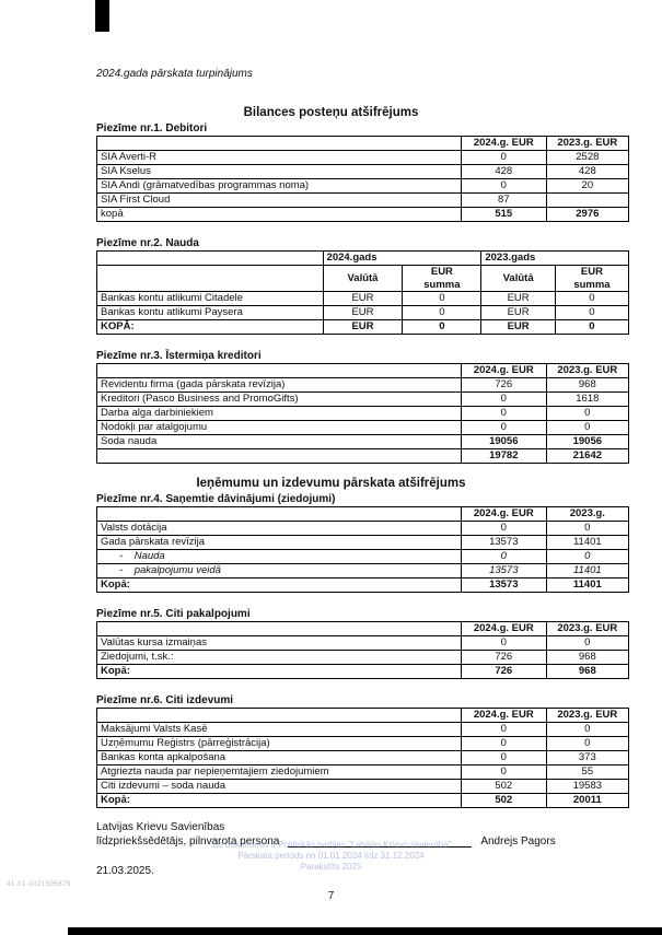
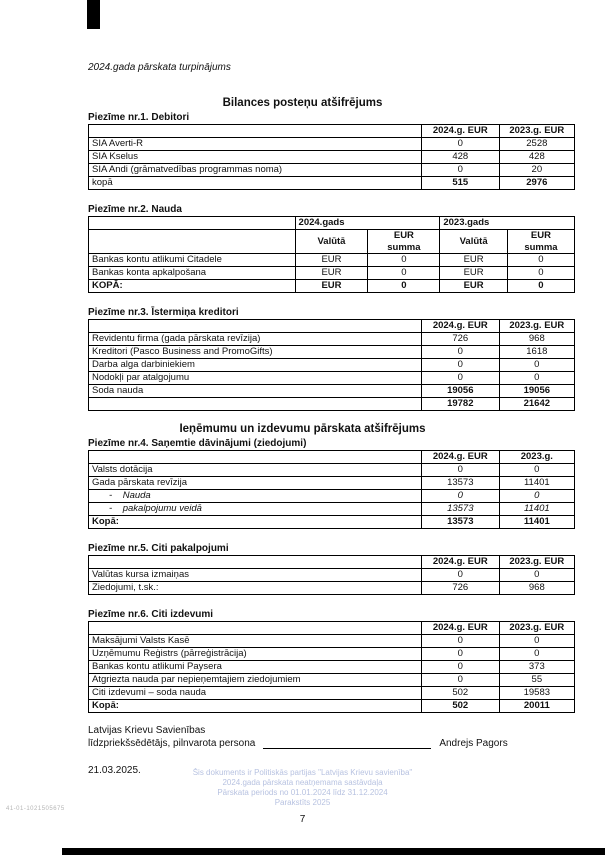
  2024.gada pārskata turpinājums
  Bilances posteņu atšifrējums
  Piezīme nr.1. Debitori
  	2024.g. EUR	2023.g. EUR
  SIA Averti-R	0	2528
  SIA Kselus	428	428
  SIA Andi (grāmatvedības programmas noma)	0	20
- SIA First Cloud	87
  kopā	515	2976
  Piezīme nr.2. Nauda
  	2024.gads	2023.gads
  	Valūtā	EUR summa	Valūtā	EUR summa
  Bankas kontu atlikumi Citadele	EUR	0	EUR	0
- Bankas kontu atlikumi Paysera	EUR	0	EUR	0
+ Bankas konta apkalpošana	EUR	0	EUR	0
  KOPĀ:	EUR	0	EUR	0
  Piezīme nr.3. Īstermiņa kreditori
  	2024.g. EUR	2023.g. EUR
  Revidentu firma (gada pārskata revīzija)	726	968
  Kreditori (Pasco Business and PromoGifts)	0	1618
  Darba alga darbiniekiem	0	0
  Nodokļi par atalgojumu	0	0
  Soda nauda	19056	19056
  	19782	21642
  Ieņēmumu un izdevumu pārskata atšifrējums
  Piezīme nr.4. Saņemtie dāvinājumi (ziedojumi)
  	2024.g. EUR	2023.g.
  Valsts dotācija	0	0
  Gada pārskata revīzija	13573	11401
  - Nauda	0	0
  - pakalpojumu veidā	13573	11401
  Kopā:	13573	11401
  Piezīme nr.5. Citi pakalpojumi
  	2024.g. EUR	2023.g. EUR
  Valūtas kursa izmaiņas	0	0
  Ziedojumi, t.sk.:	726	968
- Kopā:	726	968
  Piezīme nr.6. Citi izdevumi
  	2024.g. EUR	2023.g. EUR
  Maksājumi Valsts Kasē	0	0
  Uzņēmumu Reģistrs (pārreģistrācija)	0	0
- Bankas konta apkalpošana	0	373
+ Bankas kontu atlikumi Paysera	0	373
  Atgriezta nauda par nepieņemtajiem ziedojumiem	0	55
  Citi izdevumi – soda nauda	502	19583
  Kopā:	502	20011
  Latvijas Krievu Savienības
  līdzpriekšsēdētājs, pilnvarota persona
  Andrejs Pagors
  21.03.2025.
  Šis dokuments ir Politiskās partijas "Latvijas Krievu savienība"
+ 2024.gada pārskata neatņemama sastāvdaļa
  Pārskata periods no 01.01.2024 līdz 31.12.2024
  Parakstīts 2025
  7
